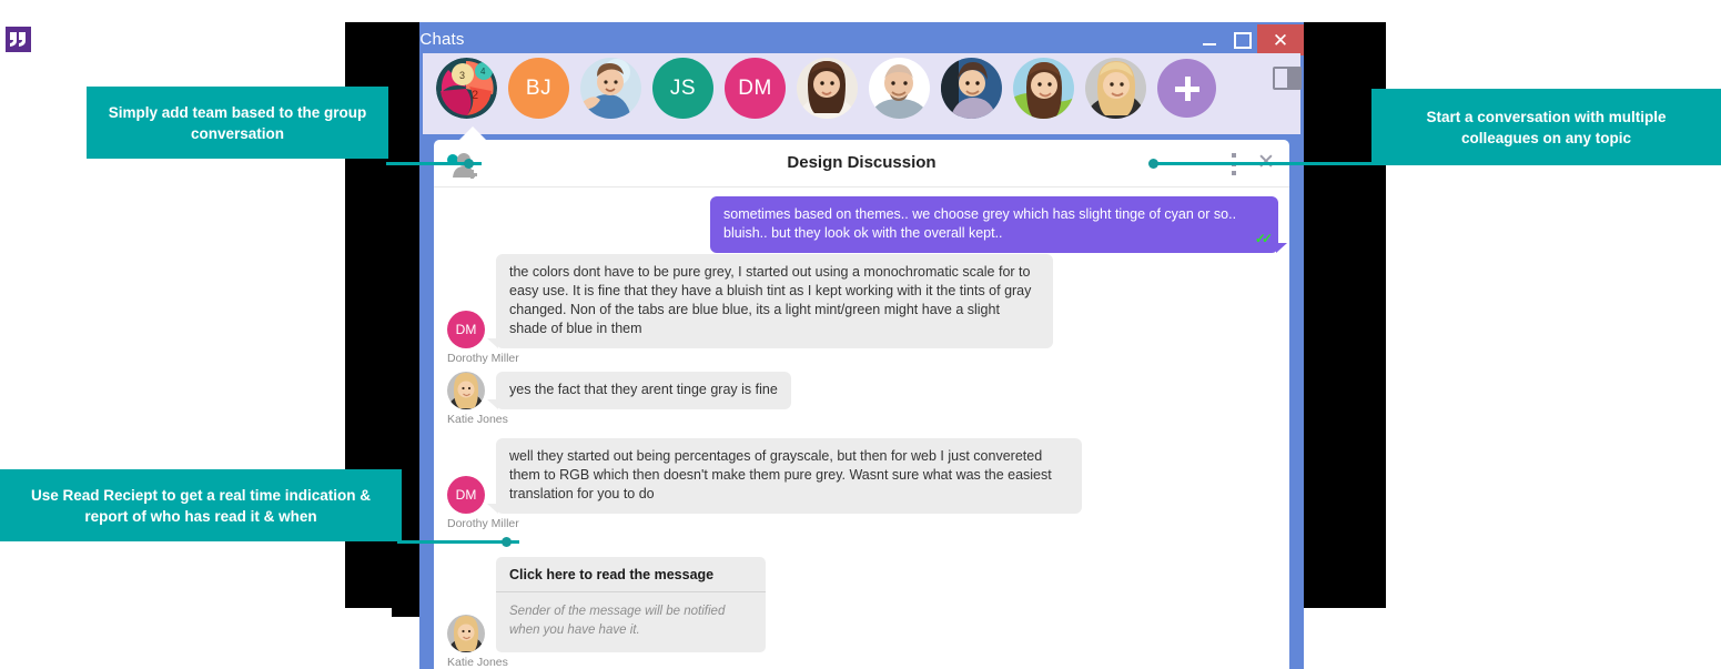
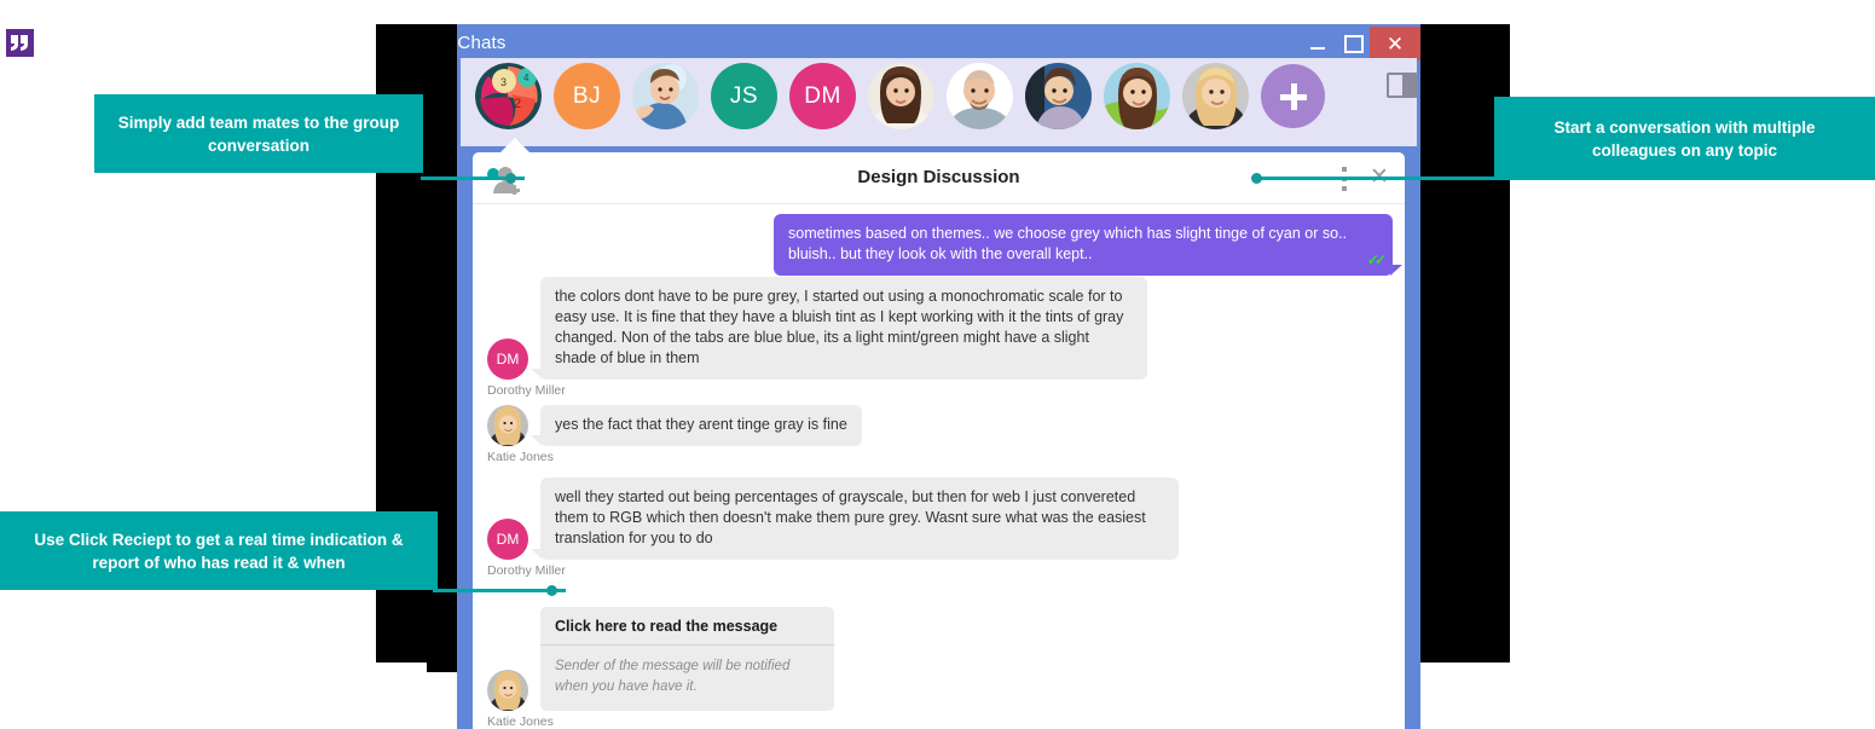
  Chats
  ✕
  3
  4
  2
  BJ
  JS
  DM
  Design Discussion
  sometimes based on themes.. we choose grey which has slight tinge of cyan or so.. bluish.. but they look ok with the overall kept..
  ✓✓
  DM
  the colors dont have to be pure grey, I started out using a monochromatic scale for to easy use. It is fine that they have a bluish tint as I kept working with it the tints of gray changed. Non of the tabs are blue blue, its a light mint/green might have a slight shade of blue in them
  Dorothy Miller
  yes the fact that they arent tinge gray is fine
  Katie Jones
  DM
  well they started out being percentages of grayscale, but then for web I just convereted them to RGB which then doesn't make them pure grey. Wasnt sure what was the easiest translation for you to do
  Dorothy Miller
  Click here to read the message
  Sender of the message will be notified when you have have it.
  Katie Jones
- Simply add team based to the group conversation
+ Simply add team mates to the group conversation
  Start a conversation with multiple colleagues on any topic
- Use Read Reciept to get a real time indication & report of who has read it & when
+ Use Click Reciept to get a real time indication & report of who has read it & when
